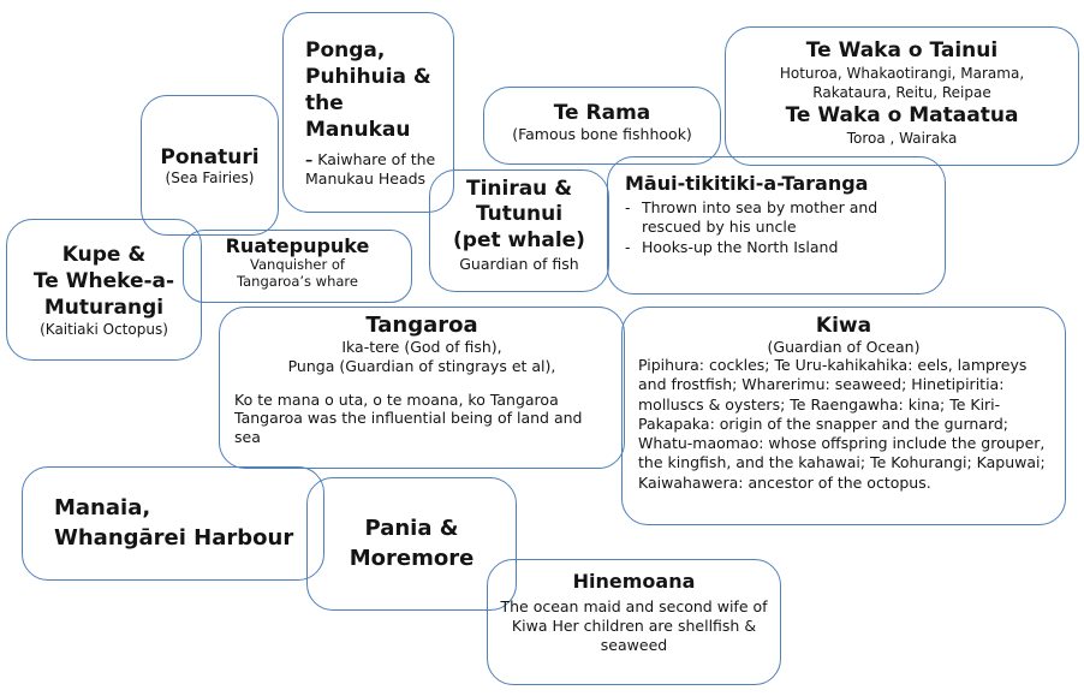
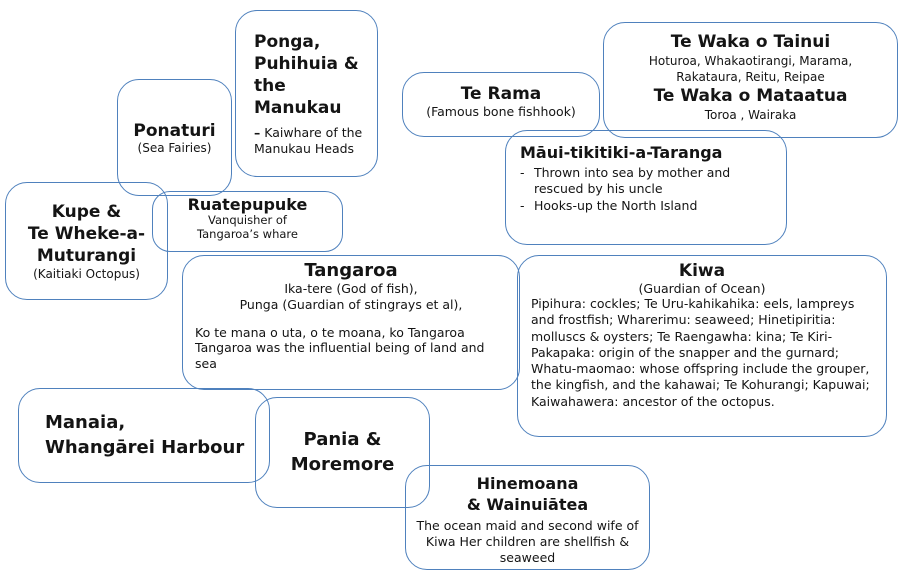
  Ponga,
  Puhihuia &
  the
  Manukau
  – Kaiwhare of the Manukau Heads
  Te Waka o Tainui
  Hoturoa, Whakaotirangi, Marama,
  Rakataura, Reitu, Reipae
  Te Waka o Mataatua
  Toroa , Wairaka
  Te Rama
  (Famous bone fishhook)
  Ponaturi
  (Sea Fairies)
  Māui-tikitiki-a-Taranga
  -
  Thrown into sea by mother and rescued by his uncle
  -
  Hooks-up the North Island
- Tinirau &
- Tutunui
- (pet whale)
- Guardian of fish
  Kupe &
  Te Wheke-a-
  Muturangi
  (Kaitiaki Octopus)
  Ruatepupuke
  Vanquisher of
  Tangaroa’s whare
  Tangaroa
  Ika-tere (God of fish),
  Punga (Guardian of stingrays et al),
  Ko te mana o uta, o te moana, ko Tangaroa
  Tangaroa was the influential being of land and sea
  Kiwa
  (Guardian of Ocean)
  Pipihura: cockles; Te Uru-kahikahika: eels, lampreys and frostfish; Wharerimu: seaweed; Hinetipiritia: molluscs & oysters; Te Raengawha: kina; Te Kiri-Pakapaka: origin of the snapper and the gurnard; Whatu-maomao: whose offspring include the grouper, the kingfish, and the kahawai; Te Kohurangi; Kapuwai; Kaiwahawera: ancestor of the octopus.
  Manaia,
  Whangārei Harbour
  Pania &
  Moremore
  Hinemoana
+ & Wainuiātea
  The ocean maid and second wife of Kiwa Her children are shellfish & seaweed
